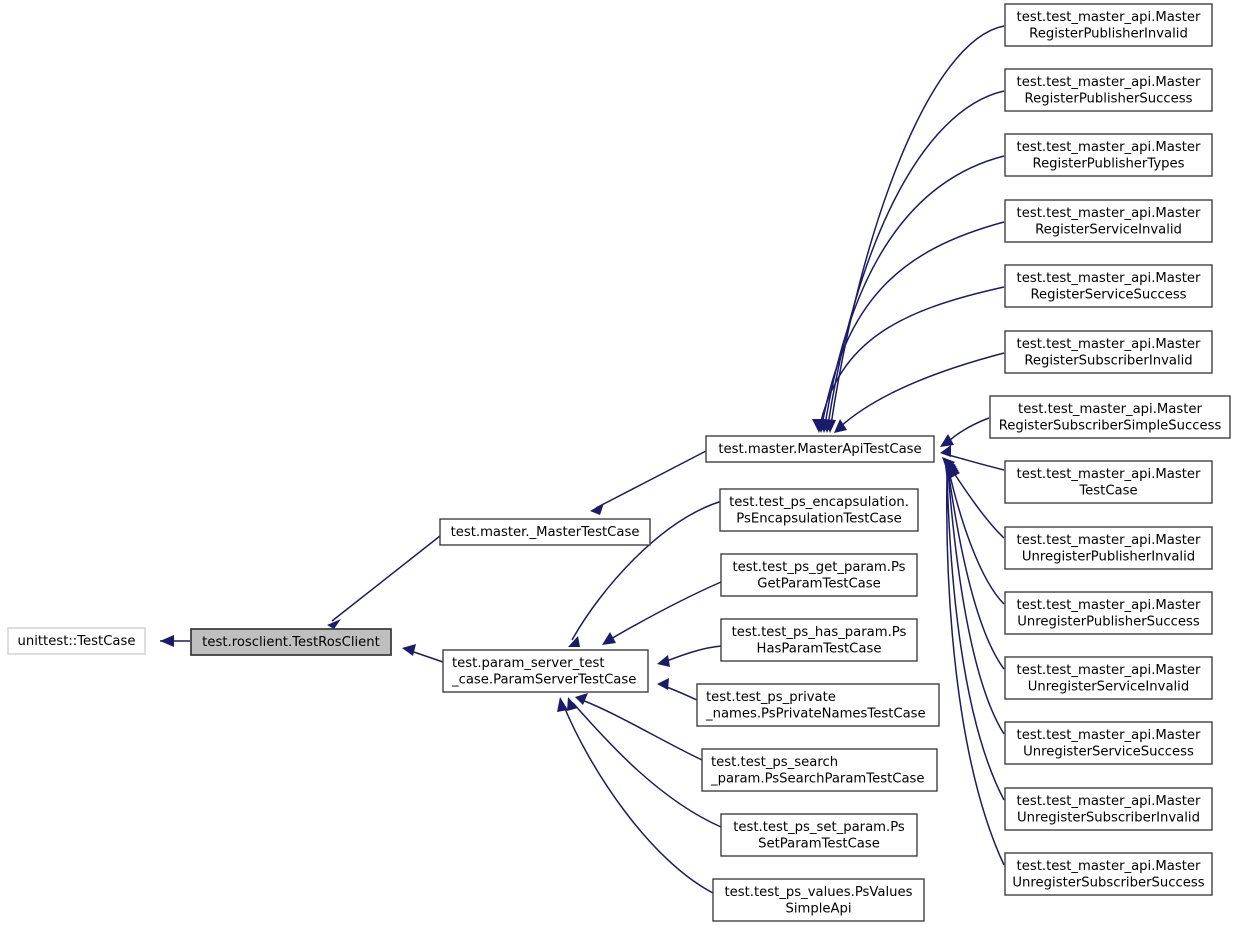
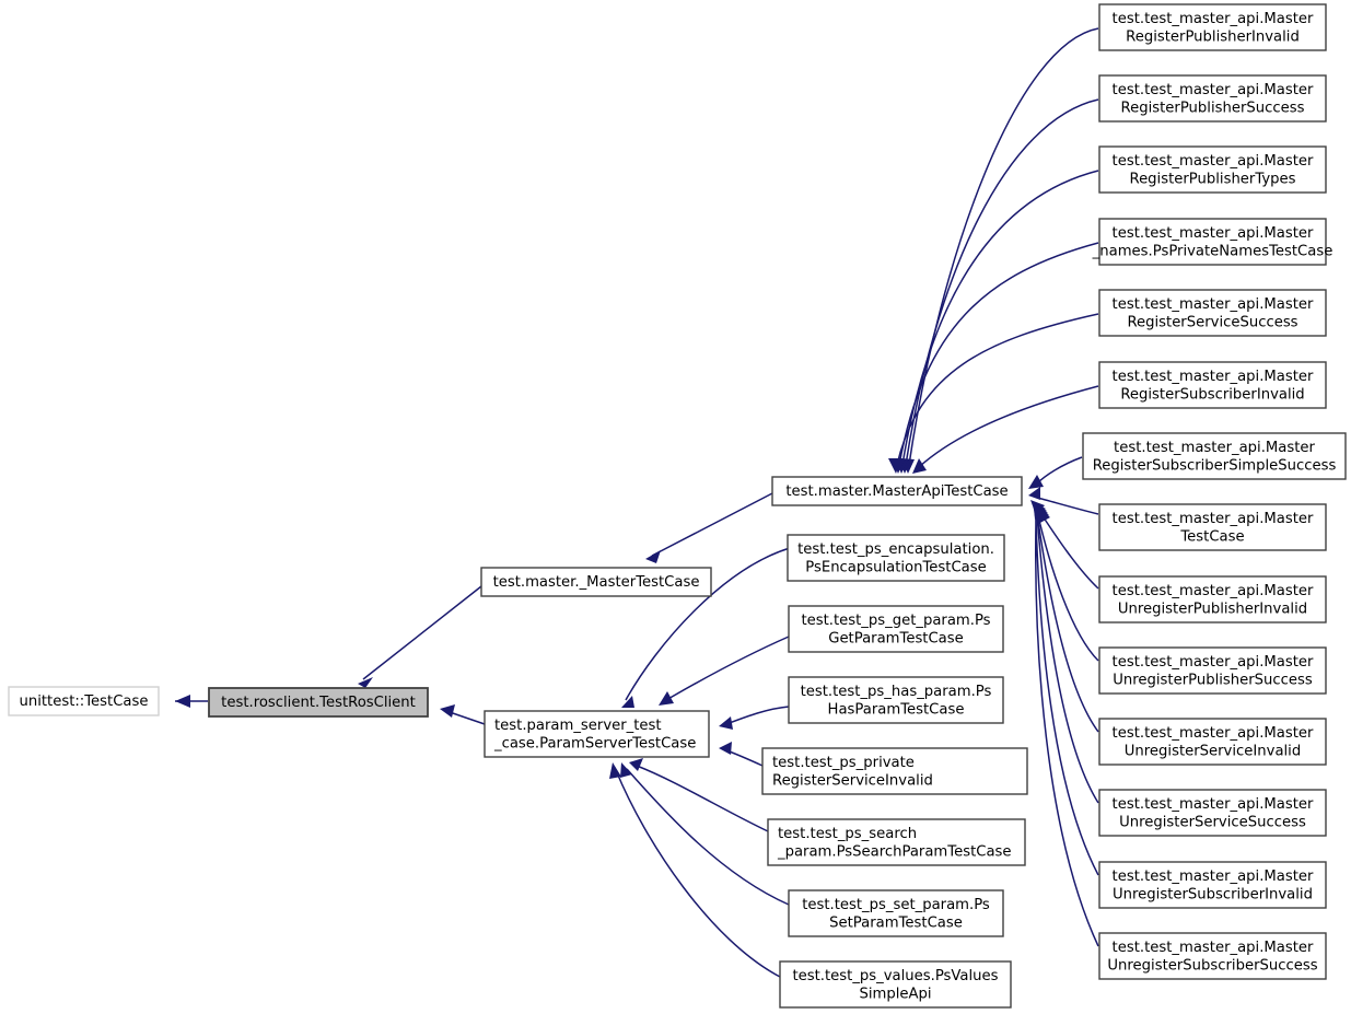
  unittest::TestCase
  test.rosclient.TestRosClient
  test.master._MasterTestCase
  test.param_server_test
  _case.ParamServerTestCase
  test.master.MasterApiTestCase
  test.test_ps_encapsulation.
  PsEncapsulationTestCase
  test.test_ps_get_param.Ps
  GetParamTestCase
  test.test_ps_has_param.Ps
  HasParamTestCase
  test.test_ps_private
- _names.PsPrivateNamesTestCase
+ RegisterServiceInvalid
  test.test_ps_search
  _param.PsSearchParamTestCase
  test.test_ps_set_param.Ps
  SetParamTestCase
  test.test_ps_values.PsValues
  SimpleApi
  test.test_master_api.Master
  RegisterPublisherInvalid
  test.test_master_api.Master
  RegisterPublisherSuccess
  test.test_master_api.Master
  RegisterPublisherTypes
  test.test_master_api.Master
- RegisterServiceInvalid
+ _names.PsPrivateNamesTestCase
  test.test_master_api.Master
  RegisterServiceSuccess
  test.test_master_api.Master
  RegisterSubscriberInvalid
  test.test_master_api.Master
  RegisterSubscriberSimpleSuccess
  test.test_master_api.Master
  TestCase
  test.test_master_api.Master
  UnregisterPublisherInvalid
  test.test_master_api.Master
  UnregisterPublisherSuccess
  test.test_master_api.Master
  UnregisterServiceInvalid
  test.test_master_api.Master
  UnregisterServiceSuccess
  test.test_master_api.Master
  UnregisterSubscriberInvalid
  test.test_master_api.Master
  UnregisterSubscriberSuccess
